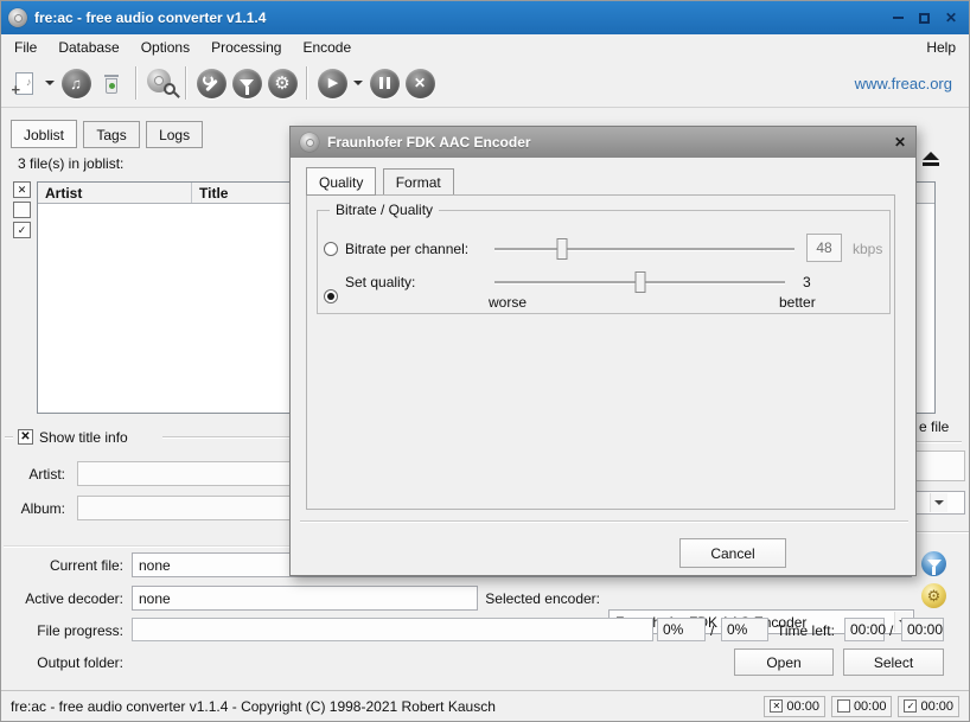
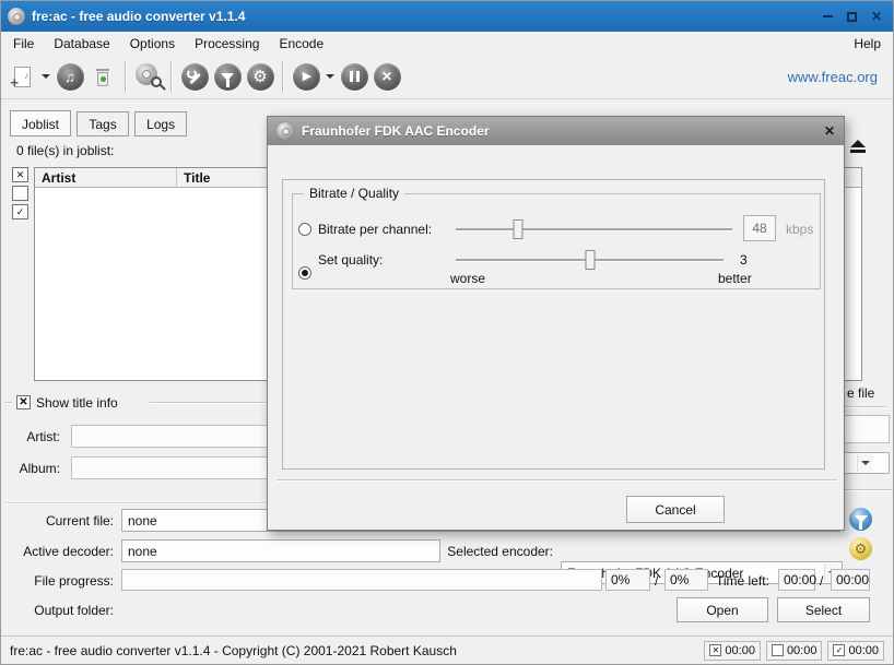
  fre:ac - free audio converter v1.1.4
  ✕
  File
  Database
  Options
  Processing
  Encode
  Help
  ♪
  +
  ♫
  ⚙
  ▶
  ✕
  www.freac.org
  Joblist Tags Logs
- 3 file(s) in joblist:
+ 0 file(s) in joblist:
  ✕
  ✓
  Artist
  Title
  ✕
  Show title info
  Artist:
  Album:
  e file
  Current file:
  none
  Active decoder:
  none
  Selected encoder:
  ⚙
  File progress:
  0%
  /
  0%
  Time left:
  00:00
  /
  00:00
  Output folder:
  Open
  Select
- fre:ac - free audio converter v1.1.4 - Copyright (C) 1998-2021 Robert Kausch
+ fre:ac - free audio converter v1.1.4 - Copyright (C) 2001-2021 Robert Kausch
  ✕
  00:00
  00:00
  ✓
  00:00
  Fraunhofer FDK AAC Encoder
  ✕
- Quality Format
  Bitrate / Quality
  Bitrate per channel:
  48
  kbps
  Set quality:
  3
  worse
  better
  Cancel
